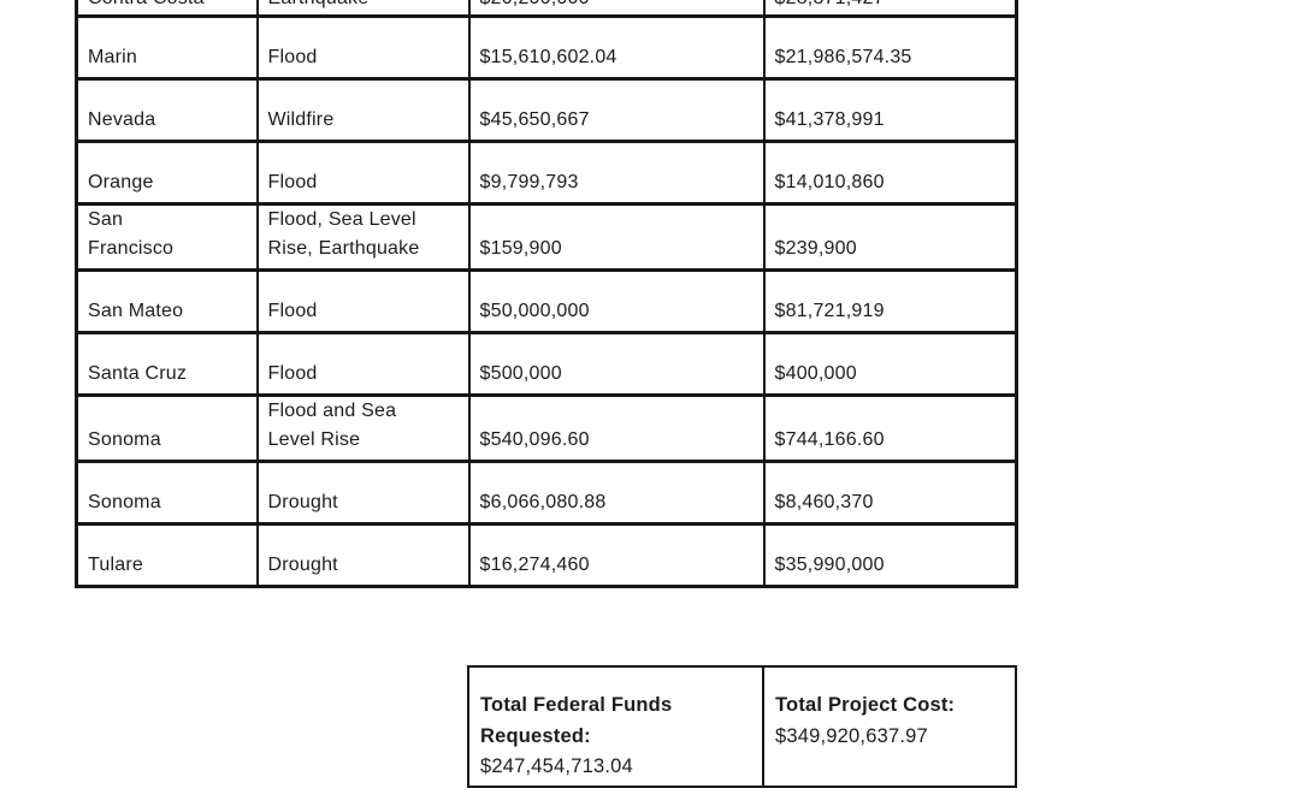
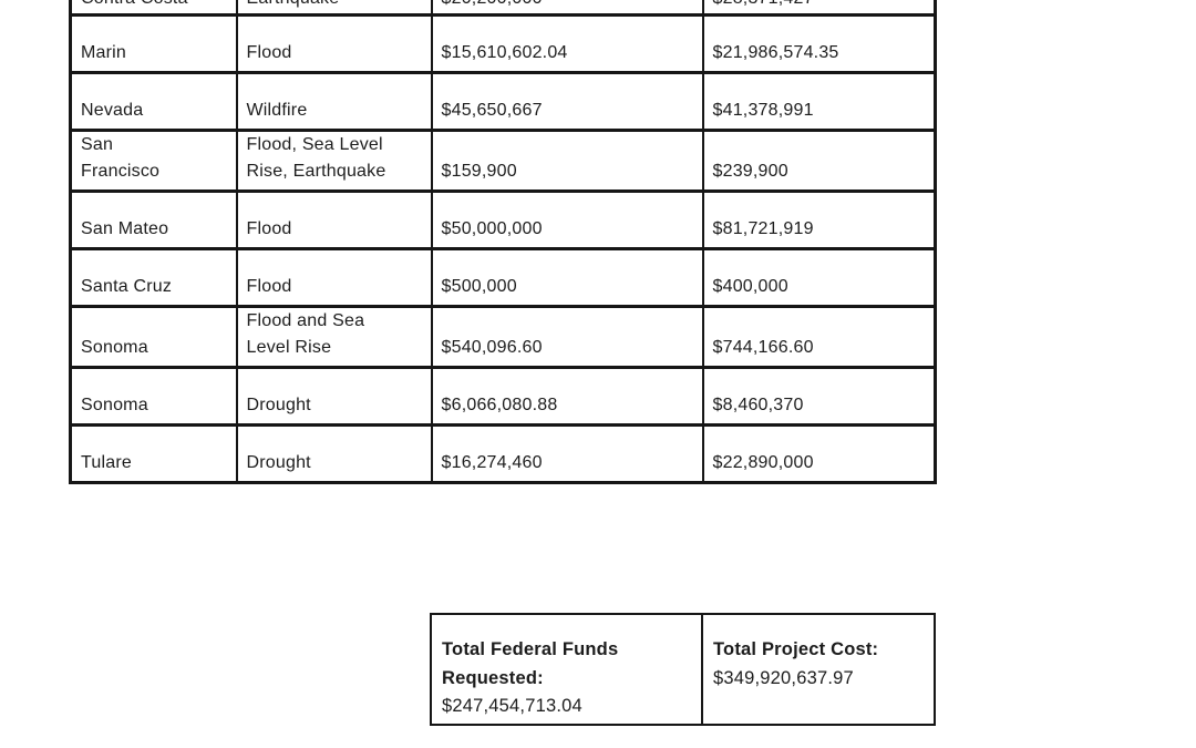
  Marin	Flood	$15,610,602.04	$21,986,574.35
  Nevada	Wildfire	$45,650,667	$41,378,991
- Orange	Flood	$9,799,793	$14,010,860
  San Francisco	Flood, Sea Level Rise, Earthquake	$159,900	$239,900
  San Mateo	Flood	$50,000,000	$81,721,919
  Santa Cruz	Flood	$500,000	$400,000
  Sonoma	Flood and Sea Level Rise	$540,096.60	$744,166.60
  Sonoma	Drought	$6,066,080.88	$8,460,370
- Tulare	Drought	$16,274,460	$35,990,000
+ Tulare	Drought	$16,274,460	$22,890,000
  Total Federal Funds Requested: $247,454,713.04	Total Project Cost: $349,920,637.97
